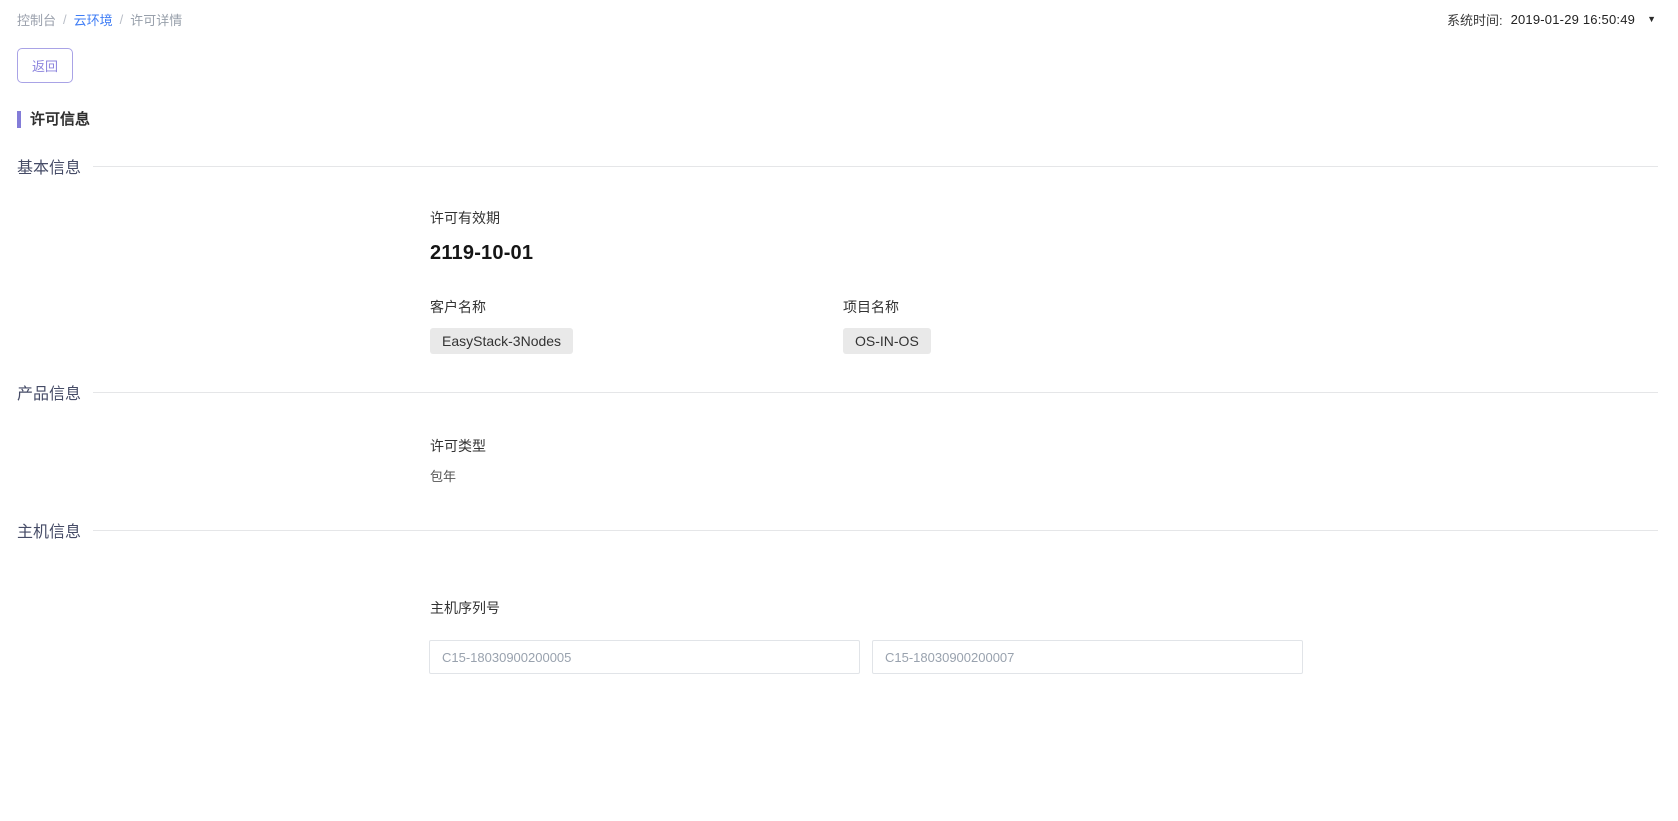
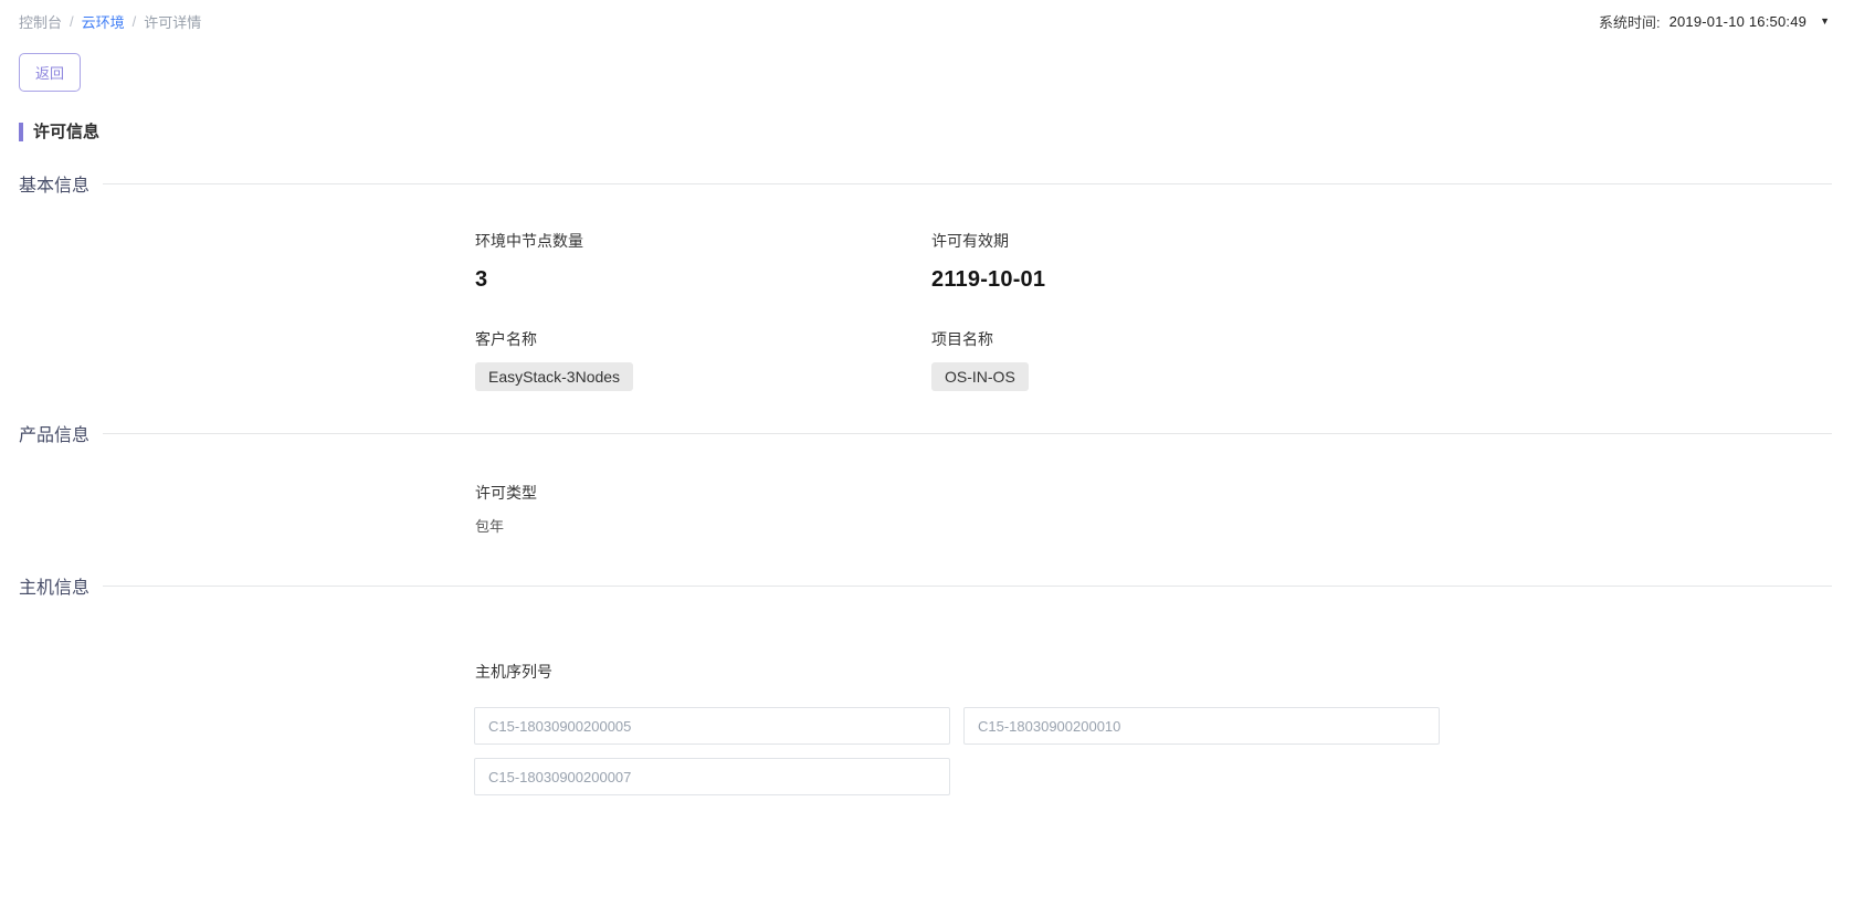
  控制台
  /
  云环境
  /
  许可详情
  系统时间:
- 2019-01-29 16:50:49
+ 2019-01-10 16:50:49
  ▼
  返回
  许可信息
  基本信息
+ 环境中节点数量
+ 3
  许可有效期
  2119-10-01
  客户名称
  EasyStack-3Nodes
  项目名称
  OS-IN-OS
  产品信息
  许可类型
  包年
  主机信息
  主机序列号
  C15-18030900200005
+ C15-18030900200010
  C15-18030900200007
